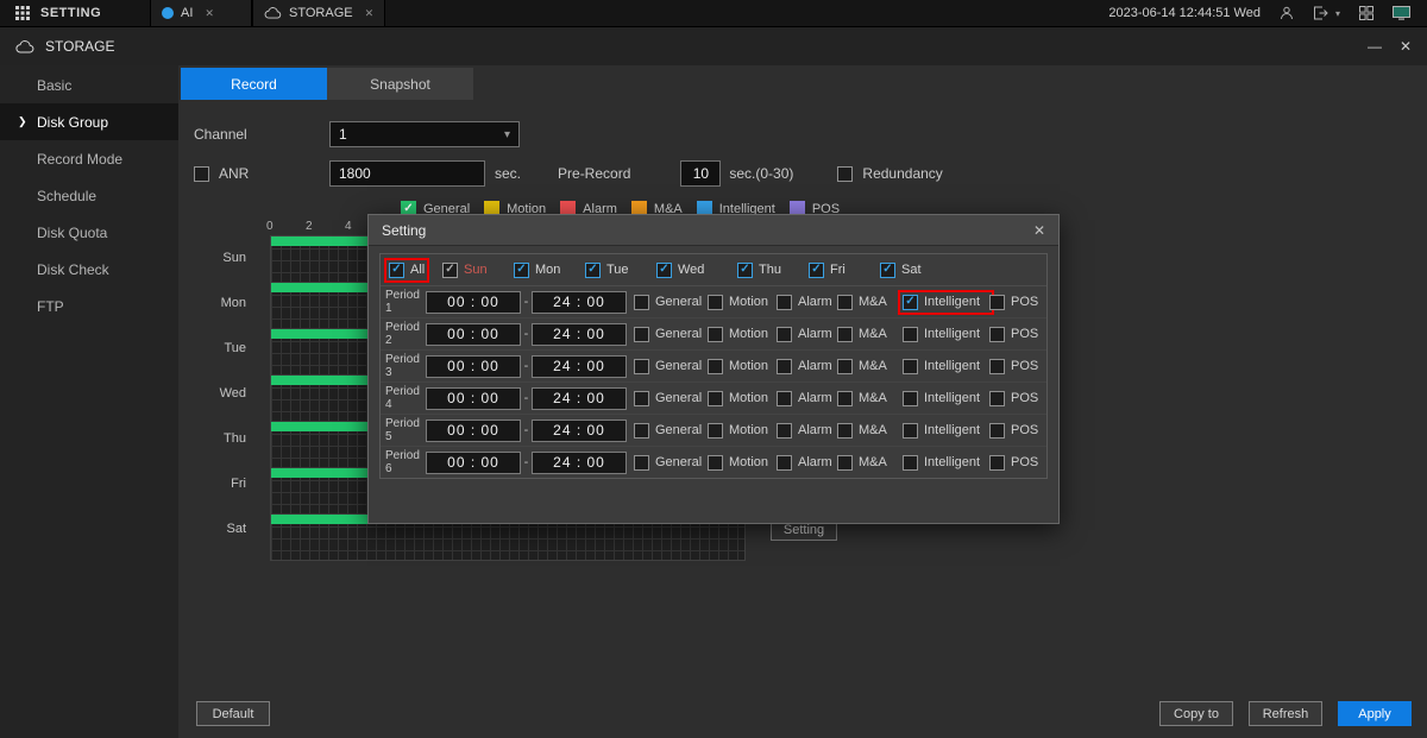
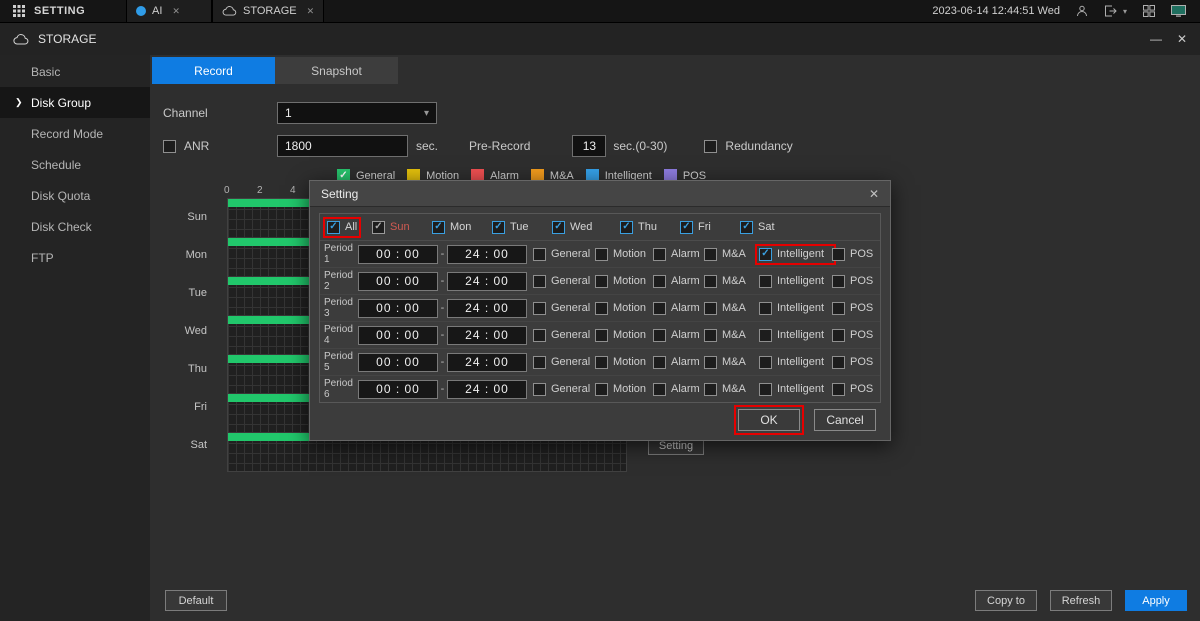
  SETTING
  AI
  ✕
  STORAGE
  ✕
  2023-06-14 12:44:51 Wed
  ▾
  STORAGE
  —
  ✕
  Basic
  ❯
  Disk Group
  Record Mode
  Schedule
  Disk Quota
  Disk Check
  FTP
  Record
  Snapshot
  Channel
  1
  ▾
  ANR
  1800
  sec.
  Pre-Record
- 10
+ 13
  sec.(0-30)
  Redundancy
  ✓
  General
  Motion
  Alarm
  M&A
  Intelligent
  POS
  0
  2
  4
  Sun
  Mon
  Tue
  Wed
  Thu
  Fri
  Sat
  Setting
  Default
  Copy to
  Refresh
  Apply
  Setting
  ✕
  ✓
  All
  ✓
  Sun
  ✓
  Mon
  ✓
  Tue
  ✓
  Wed
  ✓
  Thu
  ✓
  Fri
  ✓
  Sat
  Period 1
  00 : 00
  -
  24 : 00
  General
  Motion
  Alarm
  M&A
  ✓
  Intelligent
  POS
  Period 2
  00 : 00
  -
  24 : 00
  General
  Motion
  Alarm
  M&A
  Intelligent
  POS
  Period 3
  00 : 00
  -
  24 : 00
  General
  Motion
  Alarm
  M&A
  Intelligent
  POS
  Period 4
  00 : 00
  -
  24 : 00
  General
  Motion
  Alarm
  M&A
  Intelligent
  POS
  Period 5
  00 : 00
  -
  24 : 00
  General
  Motion
  Alarm
  M&A
  Intelligent
  POS
  Period 6
  00 : 00
  -
  24 : 00
  General
  Motion
  Alarm
  M&A
  Intelligent
  POS
+ OK
+ Cancel
